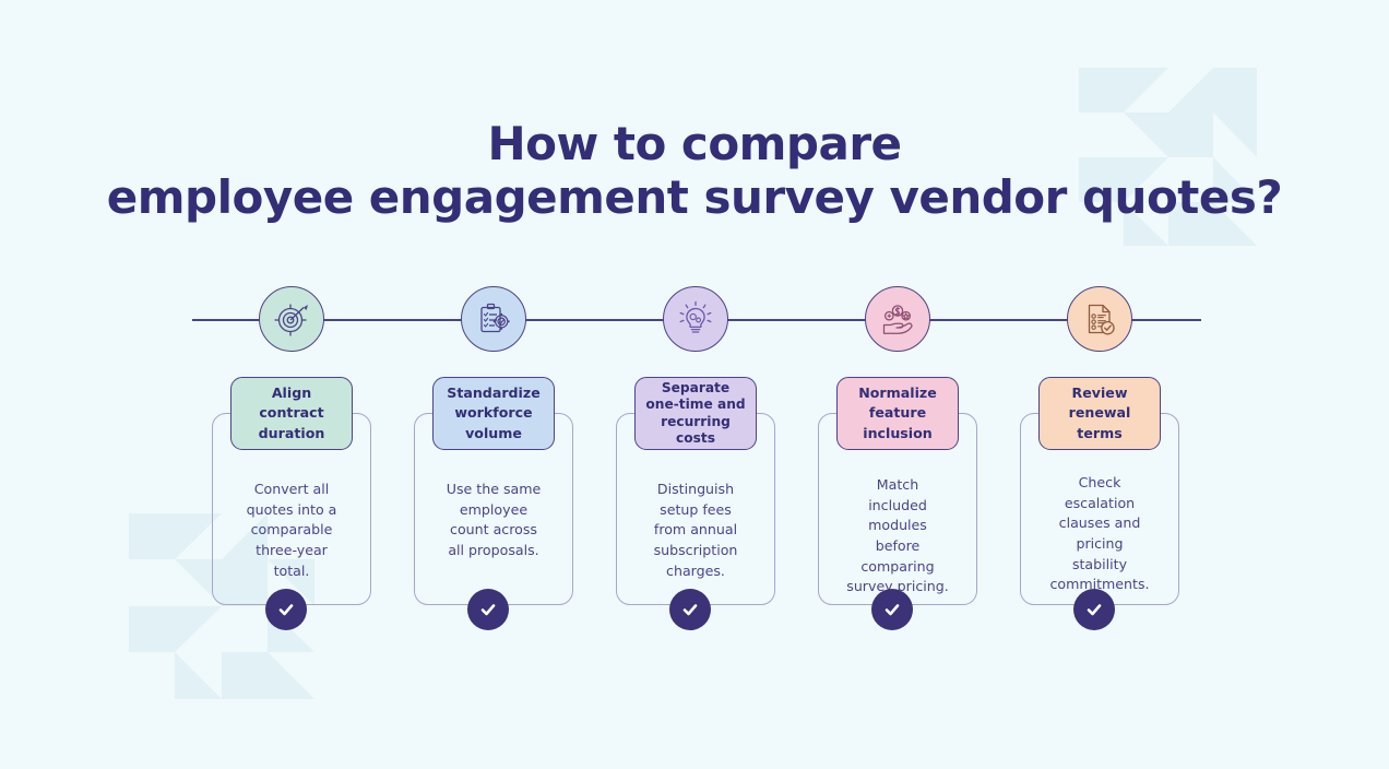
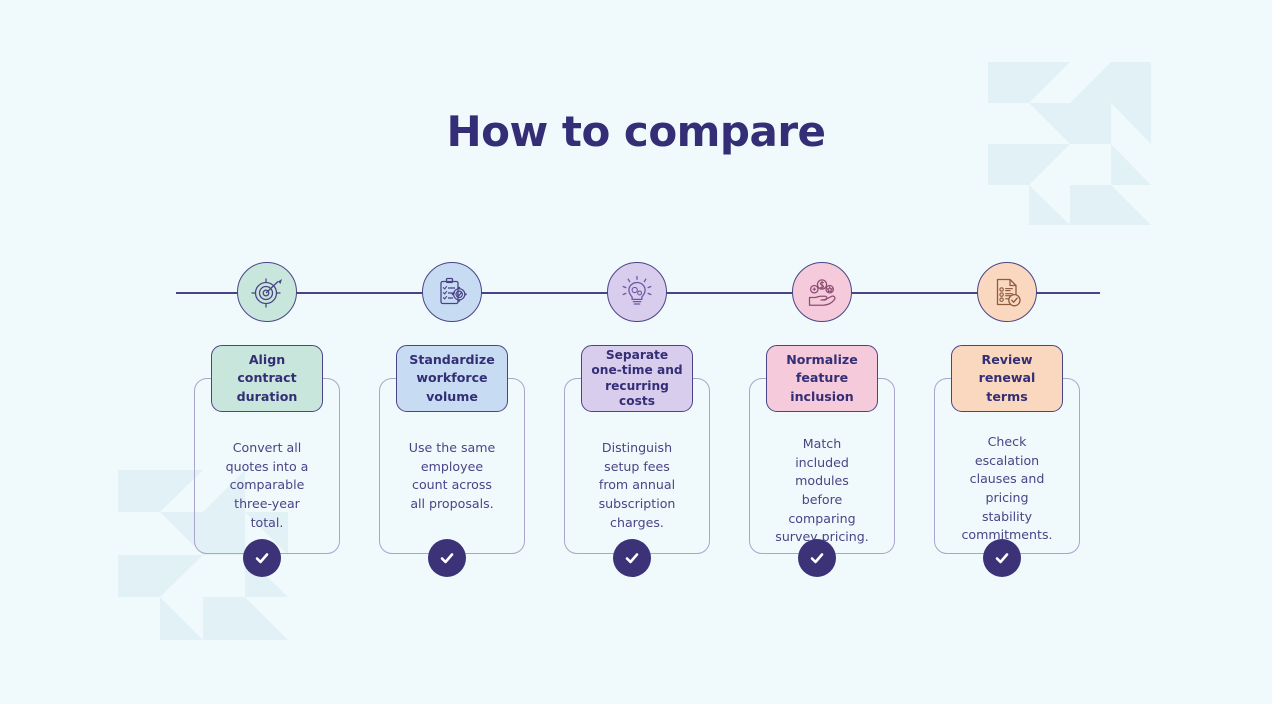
  How to compare
- employee engagement survey vendor quotes?
  Align
  contract
  duration
  Convert all
  quotes into a
  comparable
  three-year
  total.
  Standardize
  workforce
  volume
  Use the same
  employee
  count across
  all proposals.
  Separate
  one-time and
  recurring
  costs
  Distinguish
  setup fees
  from annual
  subscription
  charges.
  Normalize
  feature
  inclusion
  Match
  included
  modules
  before
  comparing
  survey pricing.
  Review
  renewal
  terms
  Check
  escalation
  clauses and
  pricing
  stability
  commitments.
